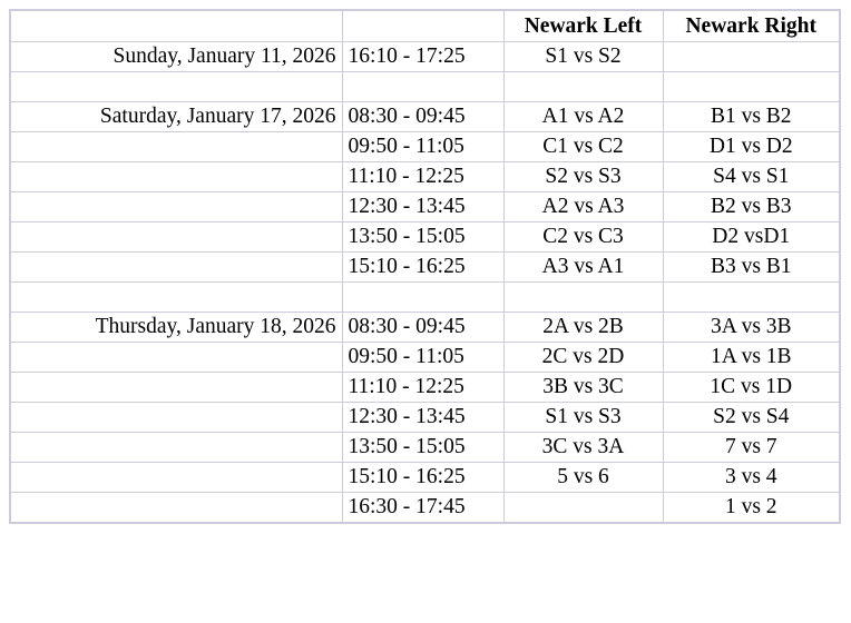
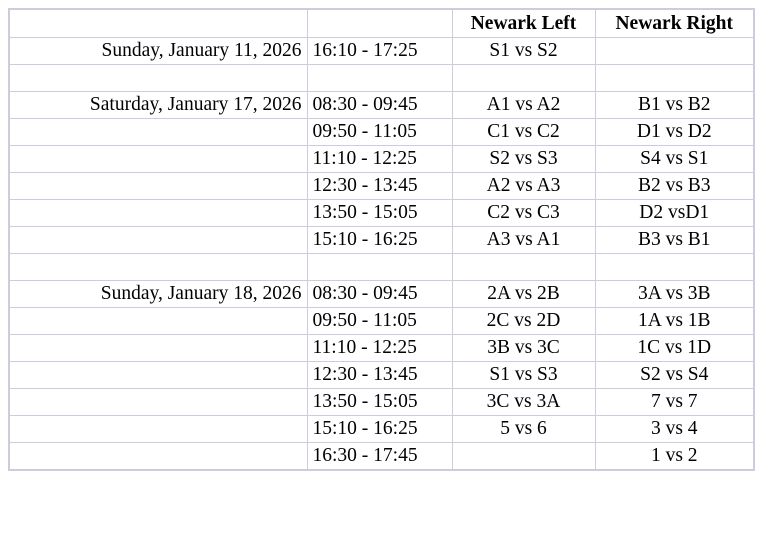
  		Newark Left	Newark Right
  Sunday, January 11, 2026	16:10 - 17:25	S1 vs S2
  Saturday, January 17, 2026	08:30 - 09:45	A1 vs A2	B1 vs B2
  	09:50 - 11:05	C1 vs C2	D1 vs D2
  	11:10 - 12:25	S2 vs S3	S4 vs S1
  	12:30 - 13:45	A2 vs A3	B2 vs B3
  	13:50 - 15:05	C2 vs C3	D2 vsD1
  	15:10 - 16:25	A3 vs A1	B3 vs B1
- Thursday, January 18, 2026	08:30 - 09:45	2A vs 2B	3A vs 3B
+ Sunday, January 18, 2026	08:30 - 09:45	2A vs 2B	3A vs 3B
  	09:50 - 11:05	2C vs 2D	1A vs 1B
  	11:10 - 12:25	3B vs 3C	1C vs 1D
  	12:30 - 13:45	S1 vs S3	S2 vs S4
  	13:50 - 15:05	3C vs 3A	7 vs 7
  	15:10 - 16:25	5 vs 6	3 vs 4
  	16:30 - 17:45		1 vs 2
